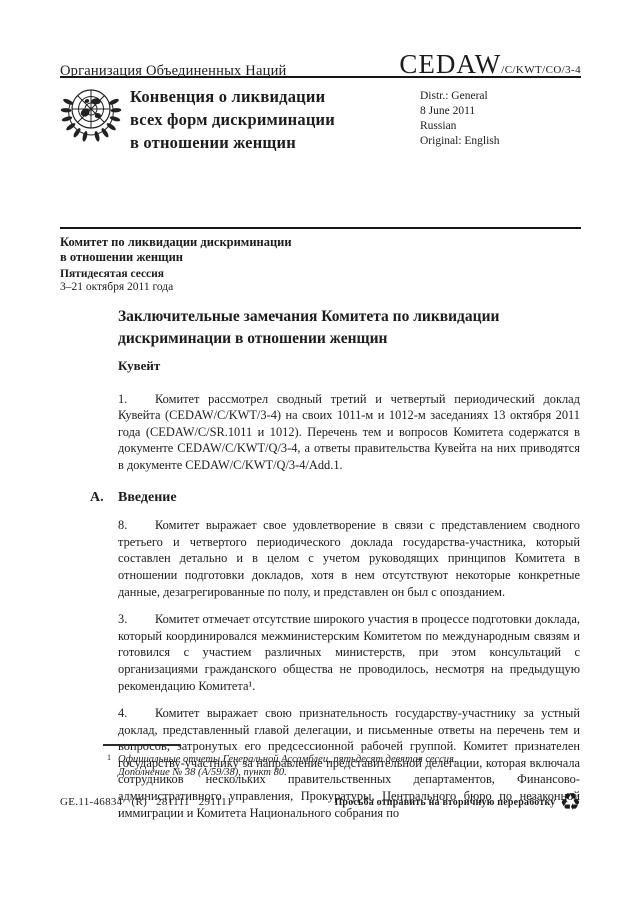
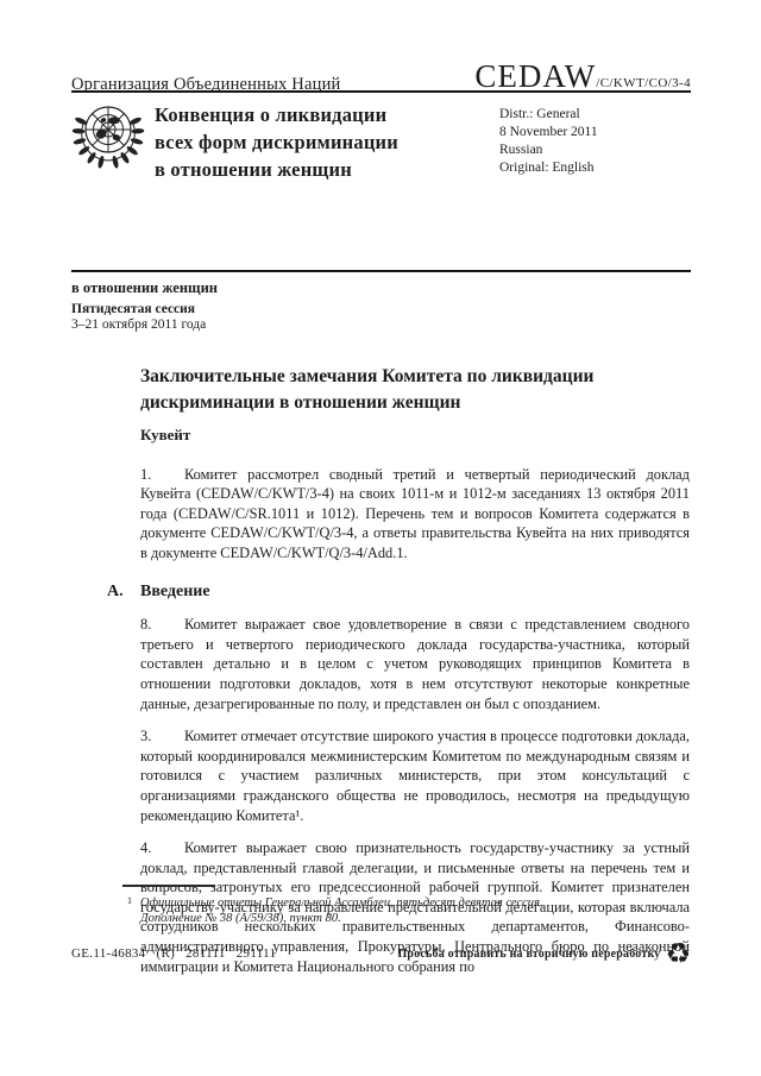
  Организация Объединенных Наций
  CEDAW/C/KWT/CO/3-4
  Конвенция о ликвидации
  всех форм дискриминации
  в отношении женщин
  Distr.: General
- 8 June 2011
+ 8 November 2011
  Russian
  Original: English
- Комитет по ликвидации дискриминации
  в отношении женщин
  Пятидесятая сессия
  3–21 октября 2011 года
  Заключительные замечания Комитета по ликвидации дискриминации в отношении женщин
  Кувейт
  1. Комитет рассмотрел сводный третий и четвертый периодический доклад Кувейта (CEDAW/C/KWT/3-4) на своих 1011-м и 1012-м заседаниях 13 октября 2011 года (CEDAW/C/SR.1011 и 1012). Перечень тем и вопросов Комитета содержатся в документе CEDAW/C/KWT/Q/3-4, а ответы правительства Кувейта на них приводятся в документе CEDAW/C/KWT/Q/3-4/Add.1.
  A.
  Введение
  8. Комитет выражает свое удовлетворение в связи с представлением сводного третьего и четвертого периодического доклада государства-участника, который составлен детально и в целом с учетом руководящих принципов Комитета в отношении подготовки докладов, хотя в нем отсутствуют некоторые конкретные данные, дезагрегированные по полу, и представлен он был с опозданием.
  3. Комитет отмечает отсутствие широкого участия в процессе подготовки доклада, который координировался межминистерским Комитетом по международным связям и готовился с участием различных министерств, при этом консультаций с организациями гражданского общества не проводилось, несмотря на предыдущую рекомендацию Комитета¹.
  4. Комитет выражает свою признательность государству-участнику за устный доклад, представленный главой делегации, и письменные ответы на перечень тем и вопросов, затронутых его предсессионной рабочей группой. Комитет признателен государству-участнику за направление представительной делегации, которая включала сотрудников нескольких правительственных департаментов, Финансово-административного управления, Прокуратуры, Центрального бюро по незаконной иммиграции и Комитета Национального собрания по
  1
  Официальные отчеты Генеральной Ассамблеи, пятьдесят девятая сессия, Дополнение № 38 (A/59/38), пункт 80.
  GE.11-46834 (R) 281111 291111
  Просьба отправить на вторичную переработку
  ♻
